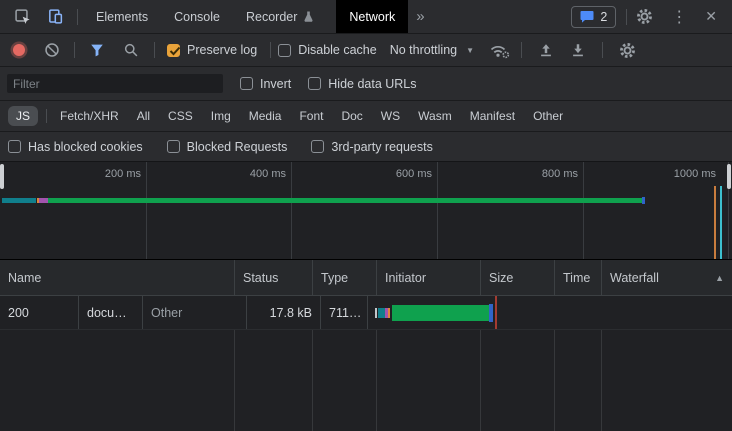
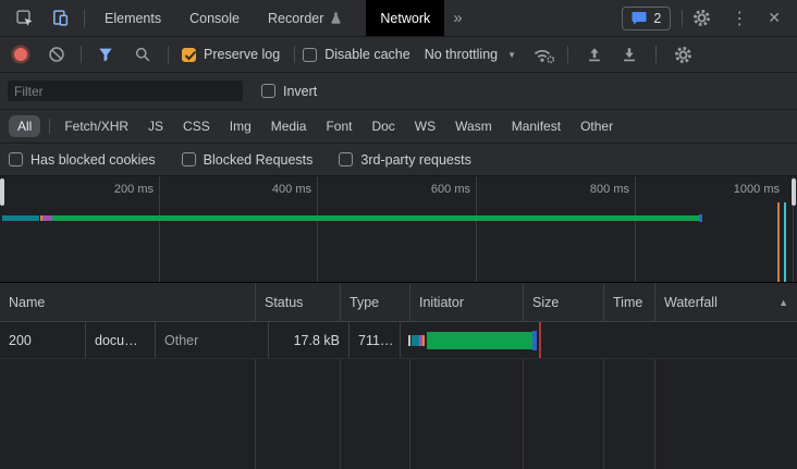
  Elements
  Console
  Recorder
  Network
  »
  2
  ⋮
  ✕
  Preserve log
  Disable cache
  No throttling
  ▼
  Filter
  Invert
- Hide data URLs
- JS
+ All
  Fetch/XHR
- All
+ JS
  CSS
  Img
  Media
  Font
  Doc
  WS
  Wasm
  Manifest
  Other
  Has blocked cookies
  Blocked Requests
  3rd-party requests
  200 ms
  400 ms
  600 ms
  800 ms
  1000 ms
  Name
  Status
  Type
  Initiator
  Size
  Time
  Waterfall
  ▲
  200
  docu…
  Other
  17.8 kB
  711…
